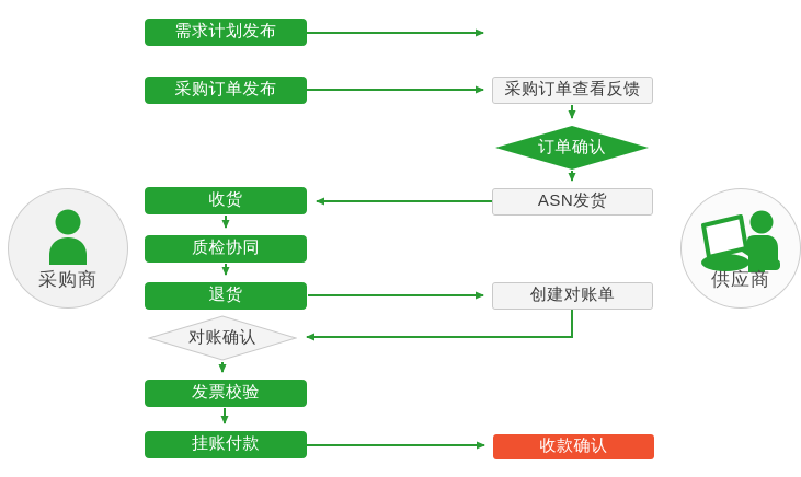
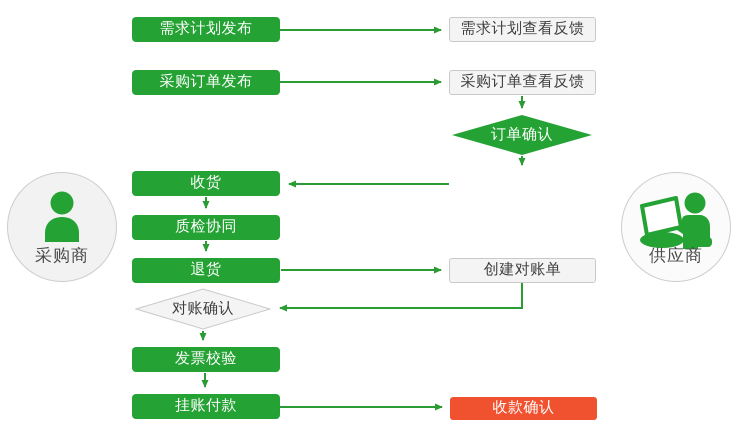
  需求计划发布
  采购订单发布
  收货
  质检协同
  退货
  发票校验
  挂账付款
+ 需求计划查看反馈
  采购订单查看反馈
- ASN发货
  创建对账单
  收款确认
  订单确认
  对账确认
  采购商
  供应商
